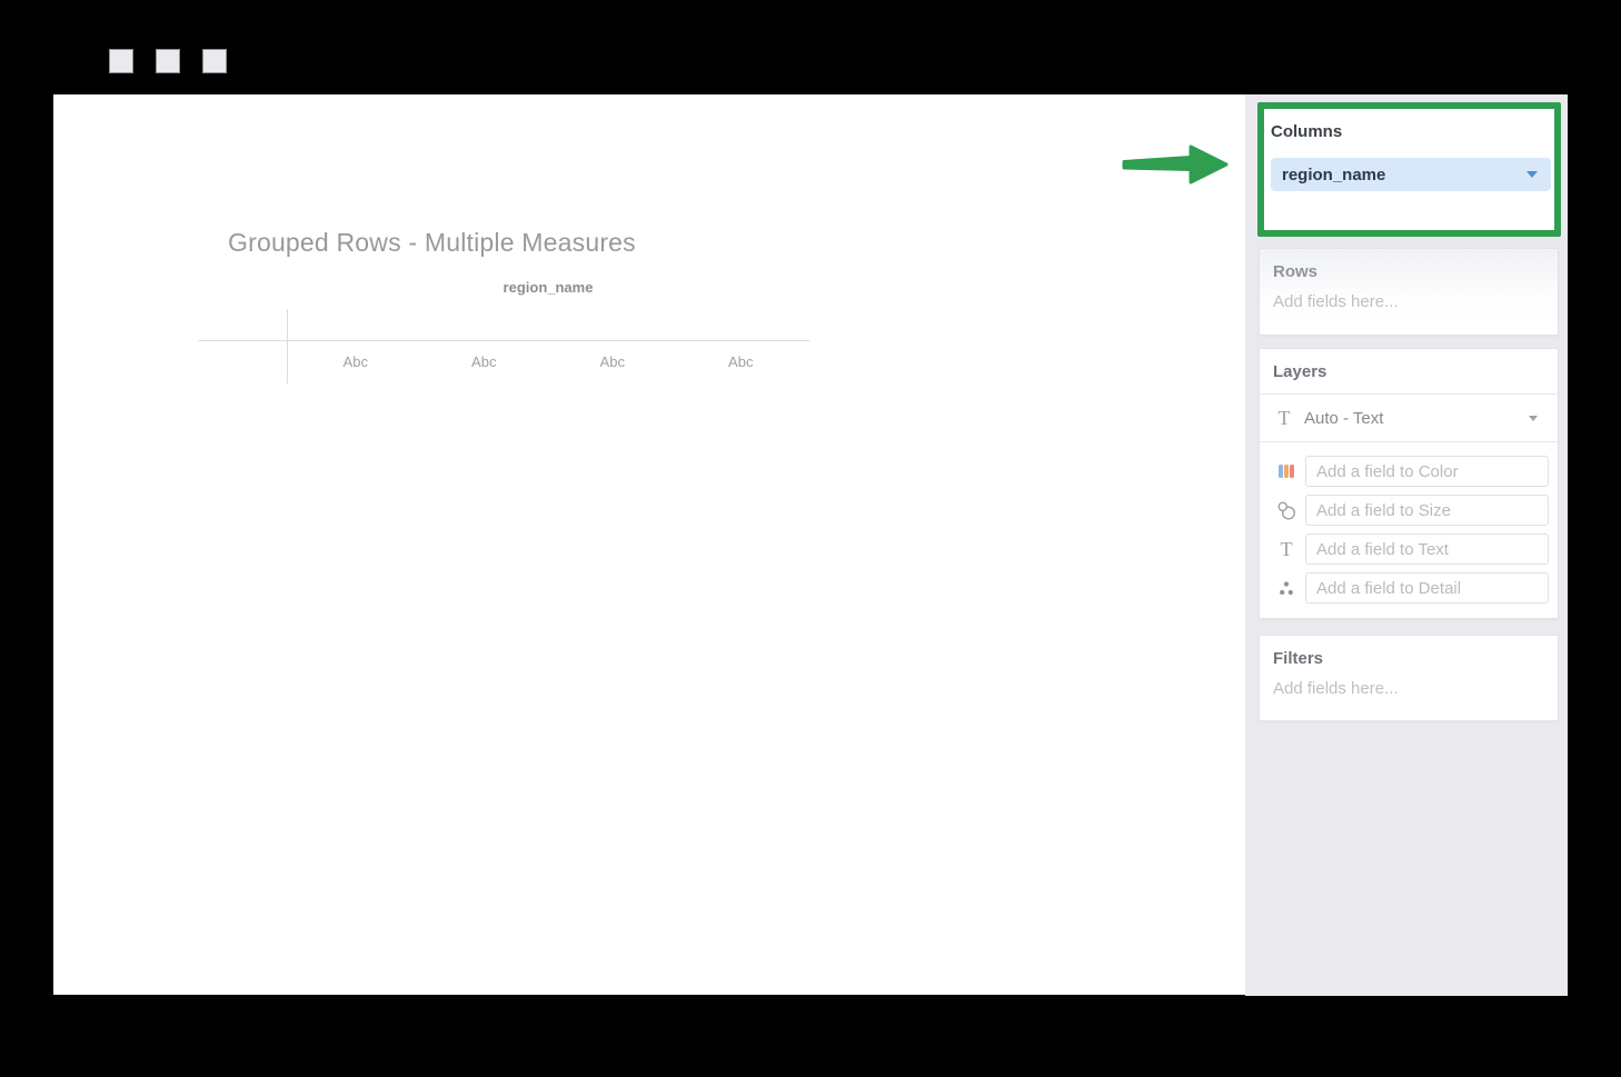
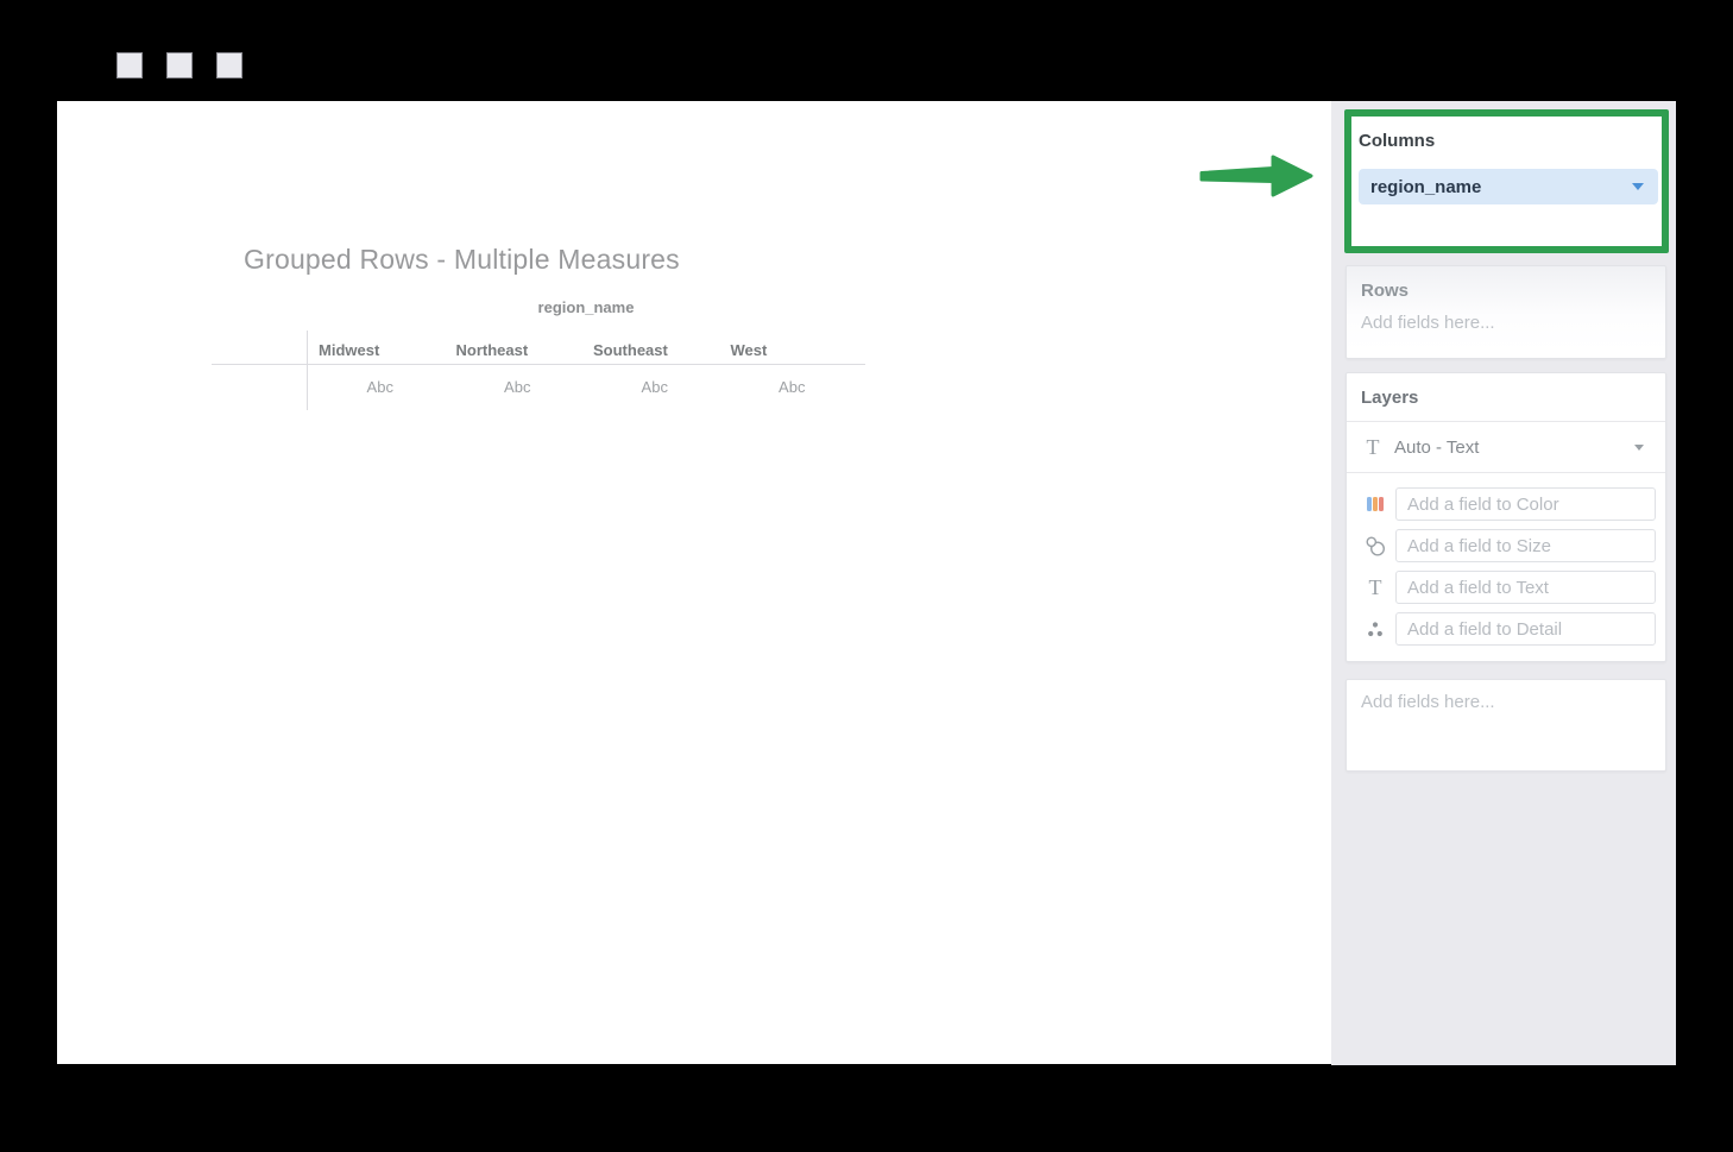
  Grouped Rows - Multiple Measures
  region_name
+ Midwest
+ Northeast
+ Southeast
+ West
  Abc
  Abc
  Abc
  Abc
  Columns
  region_name
  Rows
  Add fields here...
  Layers
  T
  Auto - Text
  Add a field to Color
  Add a field to Size
  T
  Add a field to Text
  Add a field to Detail
- Filters
  Add fields here...
